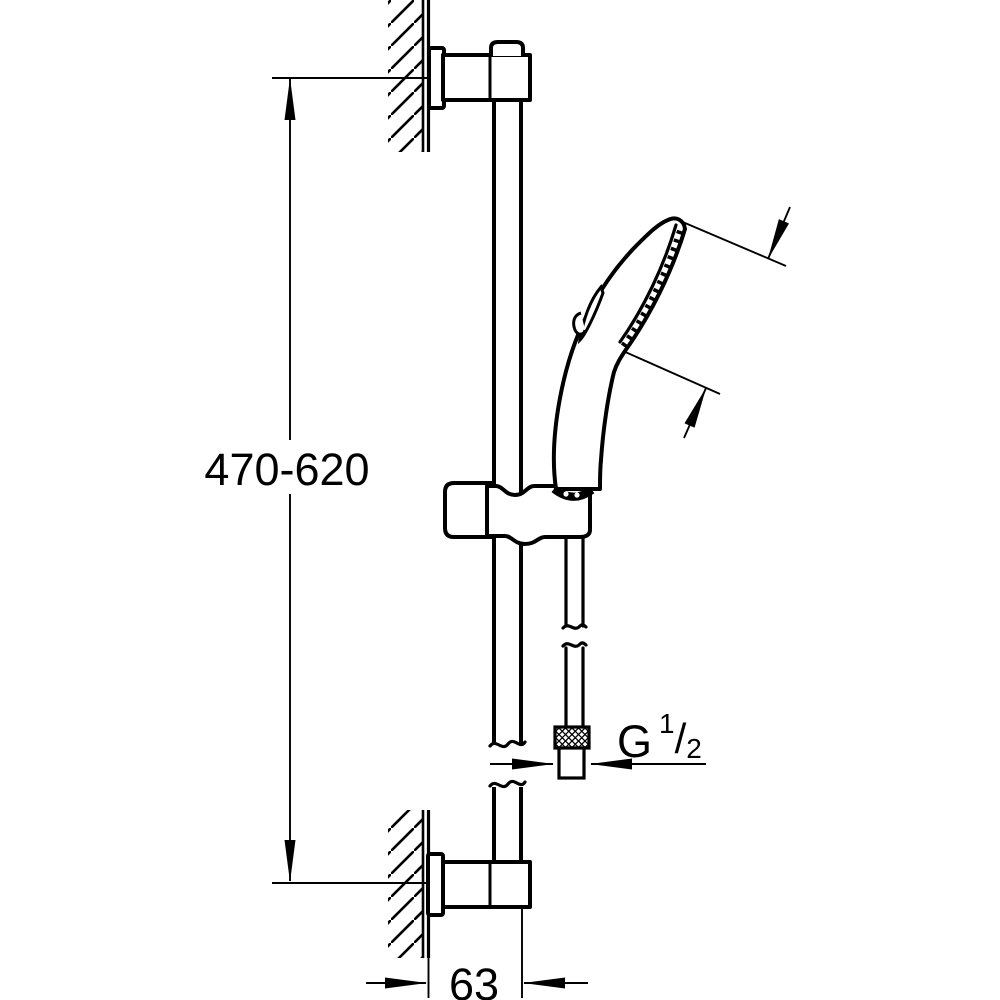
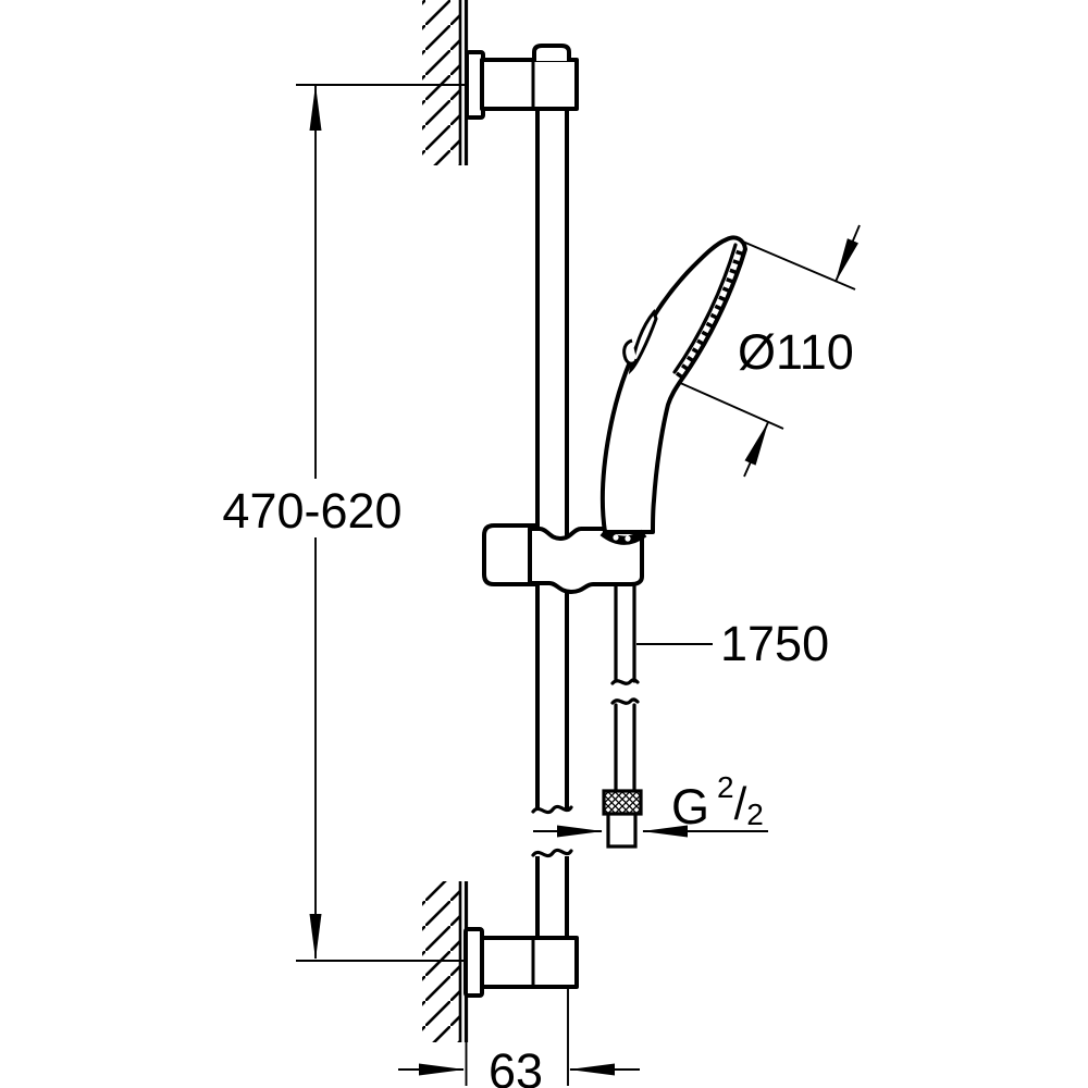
  470-620
+ Ø110
+ 1750
- G 1/2
+ G 2/2
  63
